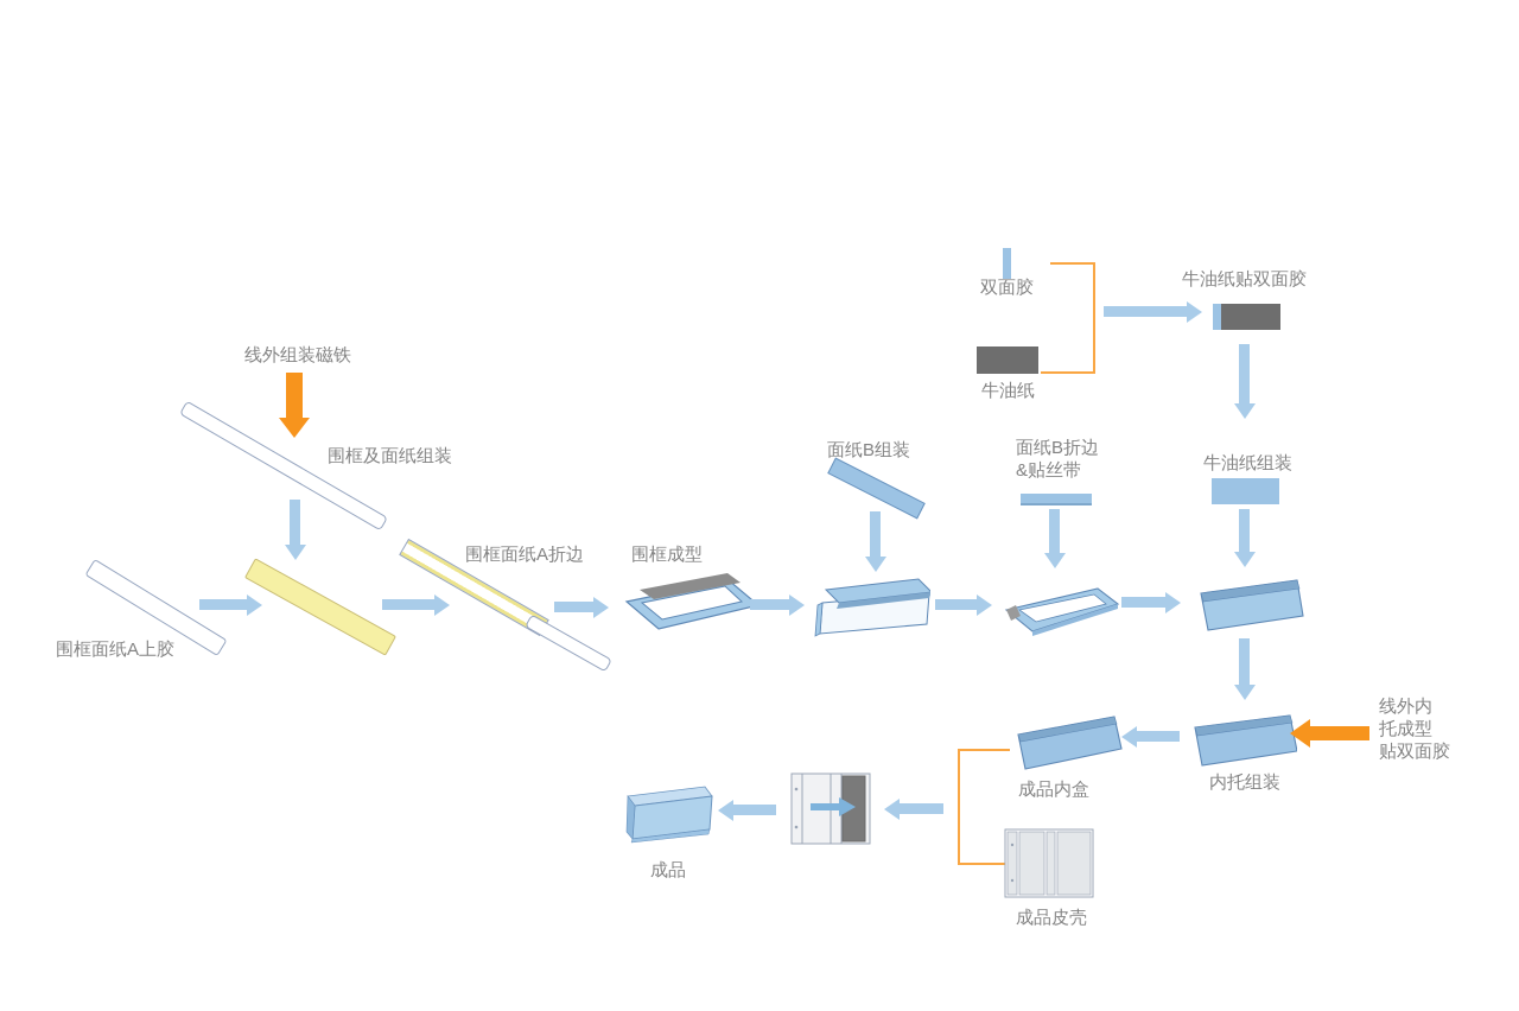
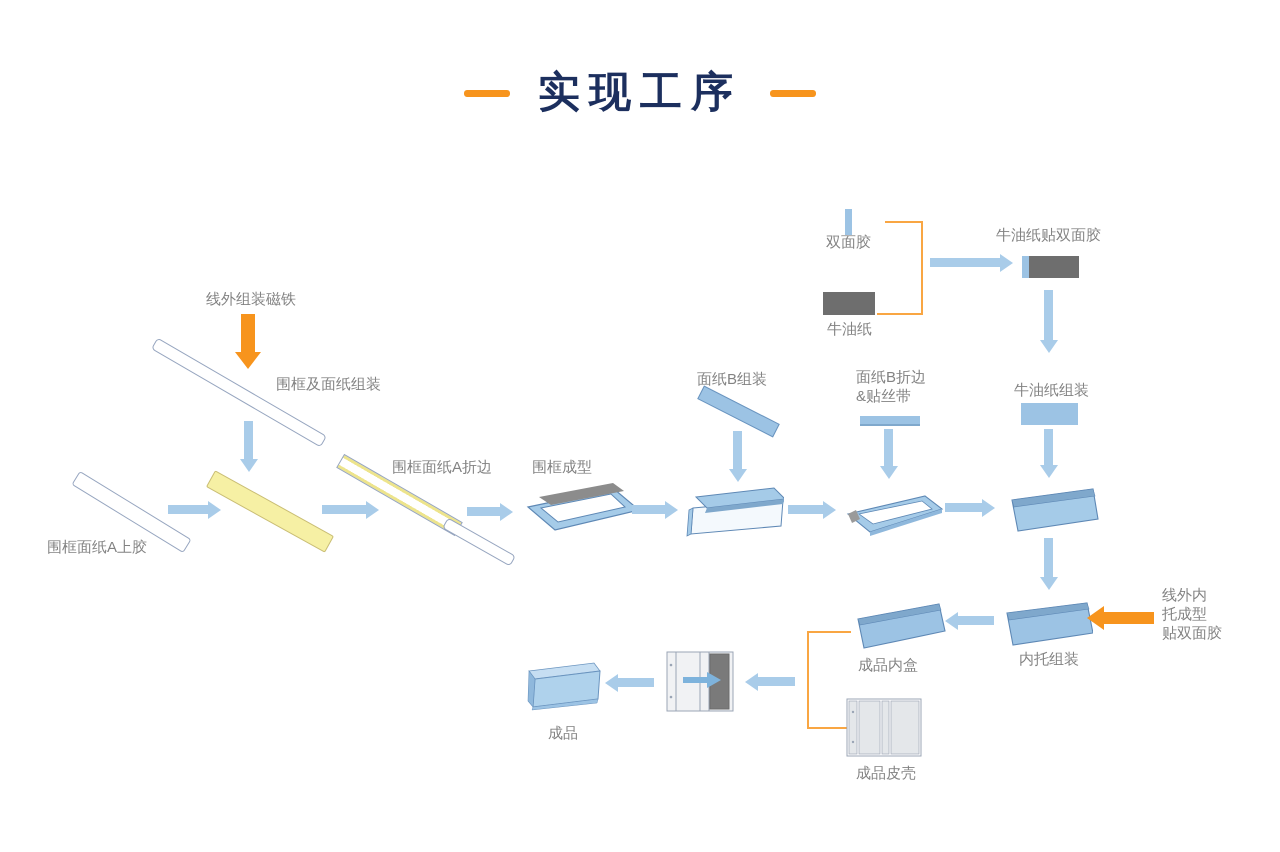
+ 实现工序
  双面胶
  牛油纸
  牛油纸贴双面胶
  牛油纸组装
  线外组装磁铁
  围框及面纸组装
  围框面纸A上胶
  围框面纸A折边
  围框成型
  面纸B组装
  面纸B折边
  &贴丝带
  内托组装
  线外内
  托成型
  贴双面胶
  成品内盒
  成品
  成品皮壳
